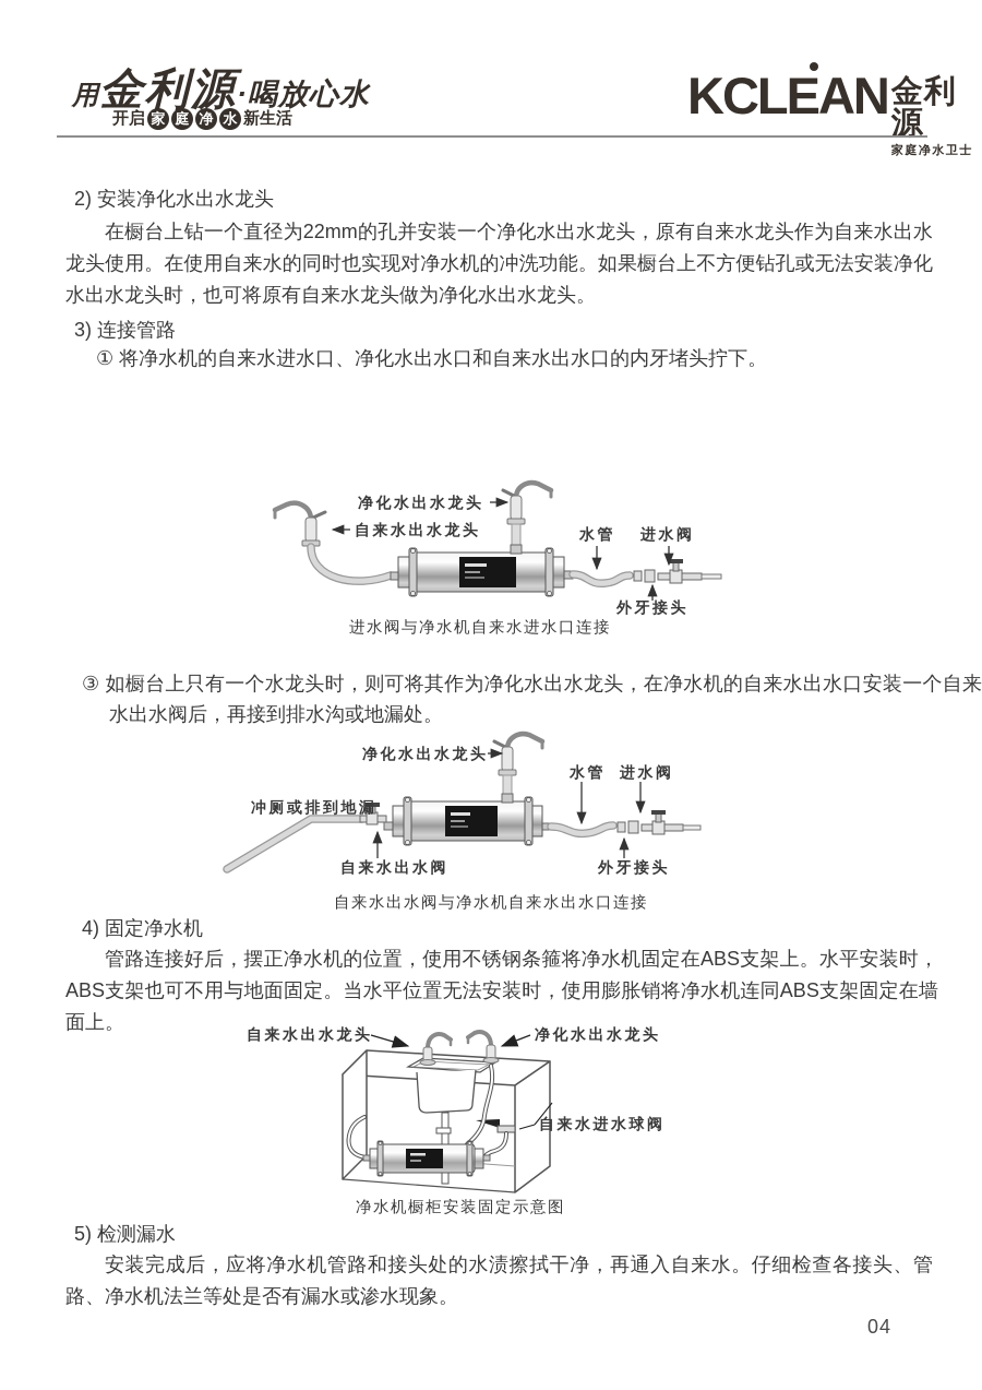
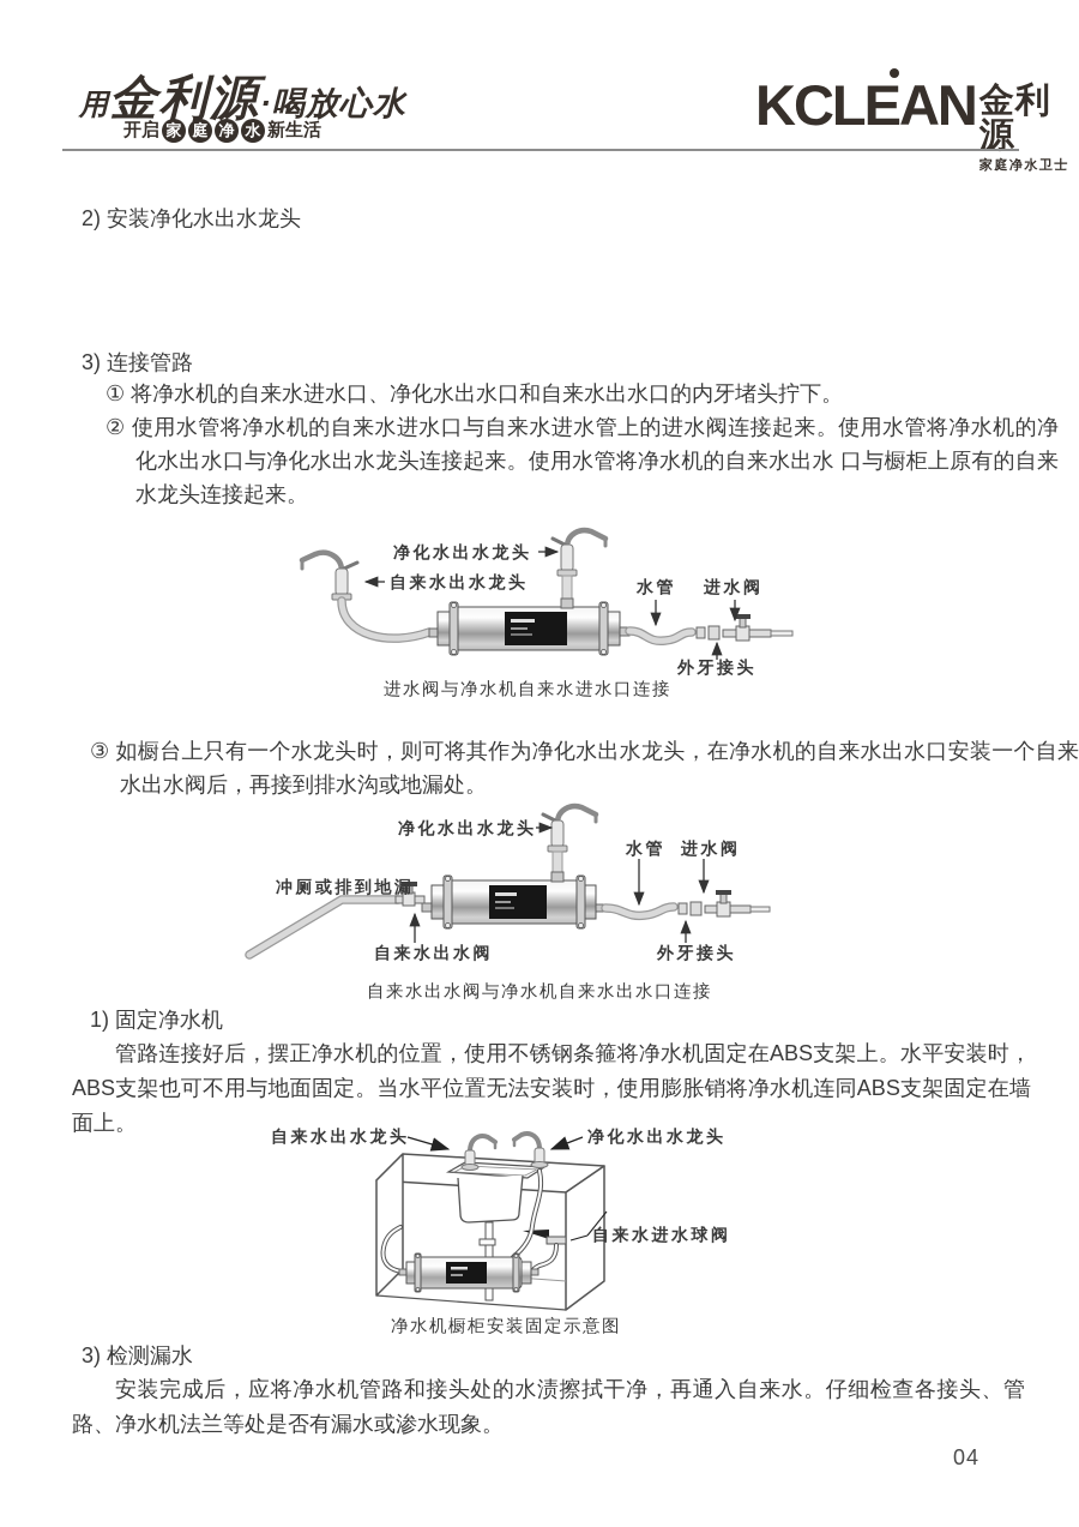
  用金利源·喝放心水
  开启
  家
  庭
  净
  水
  新生活
  KCLEAN
  金利源
  家庭净水卫士
  2) 安装净化水出水龙头
- 在橱台上钻一个直径为22mm的孔并安装一个净化水出水龙头，原有自来水龙头作为自来水出水龙头使用。在使用自来水的同时也实现对净水机的冲洗功能。如果橱台上不方便钻孔或无法安装净化水出水龙头时，也可将原有自来水龙头做为净化水出水龙头。
  3) 连接管路
  ① 将净水机的自来水进水口、净化水出水口和自来水出水口的内牙堵头拧下。
+ ② 使用水管将净水机的自来水进水口与自来水进水管上的进水阀连接起来。使用水管将净水机的净化水出水口与净化水出水龙头连接起来。使用水管将净水机的自来水出水 口与橱柜上原有的自来水龙头连接起来。
  净化水出水龙头
  自来水出水龙头
  水管
  进水阀
  外牙接头
  进水阀与净水机自来水进水口连接
  ③ 如橱台上只有一个水龙头时，则可将其作为净化水出水龙头，在净水机的自来水出水口安装一个自来水出水阀后，再接到排水沟或地漏处。
  净化水出水龙头
  冲厕或排到地漏
  自来水出水阀
  水管
  进水阀
  外牙接头
  自来水出水阀与净水机自来水出水口连接
- 4) 固定净水机
+ 1) 固定净水机
  管路连接好后，摆正净水机的位置，使用不锈钢条箍将净水机固定在ABS支架上。水平安装时，ABS支架也可不用与地面固定。当水平位置无法安装时，使用膨胀销将净水机连同ABS支架固定在墙面上。
  自来水出水龙头
  净化水出水龙头
  自来水进水球阀
  净水机橱柜安装固定示意图
- 5) 检测漏水
+ 3) 检测漏水
  安装完成后，应将净水机管路和接头处的水渍擦拭干净，再通入自来水。仔细检查各接头、管路、净水机法兰等处是否有漏水或渗水现象。
  04
